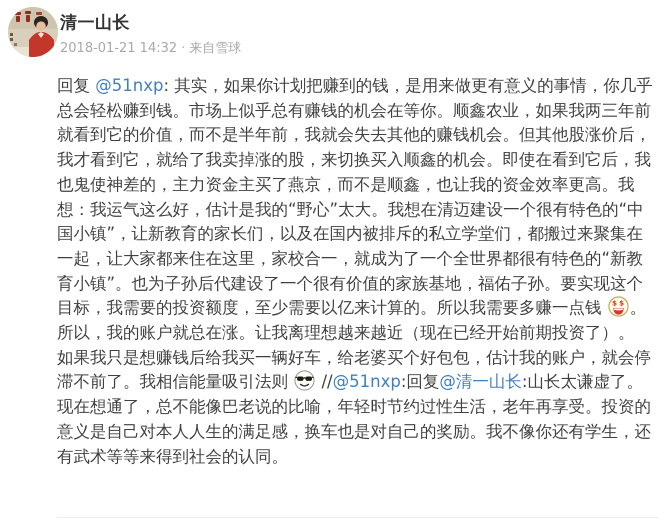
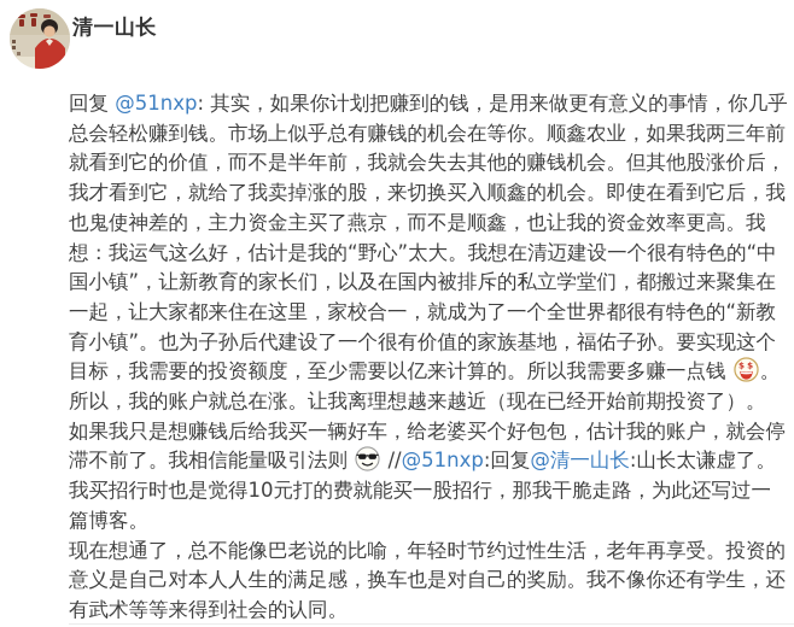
  清一山长
- 2018-01-21 14:32 · 来自雪球
  回复 @51nxp: 其实，如果你计划把赚到的钱，是用来做更有意义的事情，你几乎总会轻松赚到钱。市场上似乎总有赚钱的机会在等你。顺鑫农业，如果我两三年前就看到它的价值，而不是半年前，我就会失去其他的赚钱机会。但其他股涨价后，我才看到它，就给了我卖掉涨的股，来切换买入顺鑫的机会。即使在看到它后，我也鬼使神差的，主力资金主买了燕京，而不是顺鑫，也让我的资金效率更高。我想：我运气这么好，估计是我的“野心”太大。我想在清迈建设一个很有特色的“中国小镇”，让新教育的家长们，以及在国内被排斥的私立学堂们，都搬过来聚集在一起，让大家都来住在这里，家校合一，就成为了一个全世界都很有特色的“新教育小镇”。也为子孙后代建设了一个很有价值的家族基地，福佑子孙。要实现这个目标，我需要的投资额度，至少需要以亿来计算的。所以我需要多赚一点钱
  $
  $
  。所以，我的账户就总在涨。让我离理想越来越近（现在已经开始前期投资了）。
  如果我只是想赚钱后给我买一辆好车，给老婆买个好包包，估计我的账户，就会停滞不前了。我相信能量吸引法则 //@51nxp:回复@清一山长:山长太谦虚了。
+ 我买招行时也是觉得10元打的费就能买一股招行，那我干脆走路，为此还写过一篇博客。
  现在想通了，总不能像巴老说的比喻，年轻时节约过性生活，老年再享受。投资的意义是自己对本人人生的满足感，换车也是对自己的奖励。我不像你还有学生，还有武术等等来得到社会的认同。
